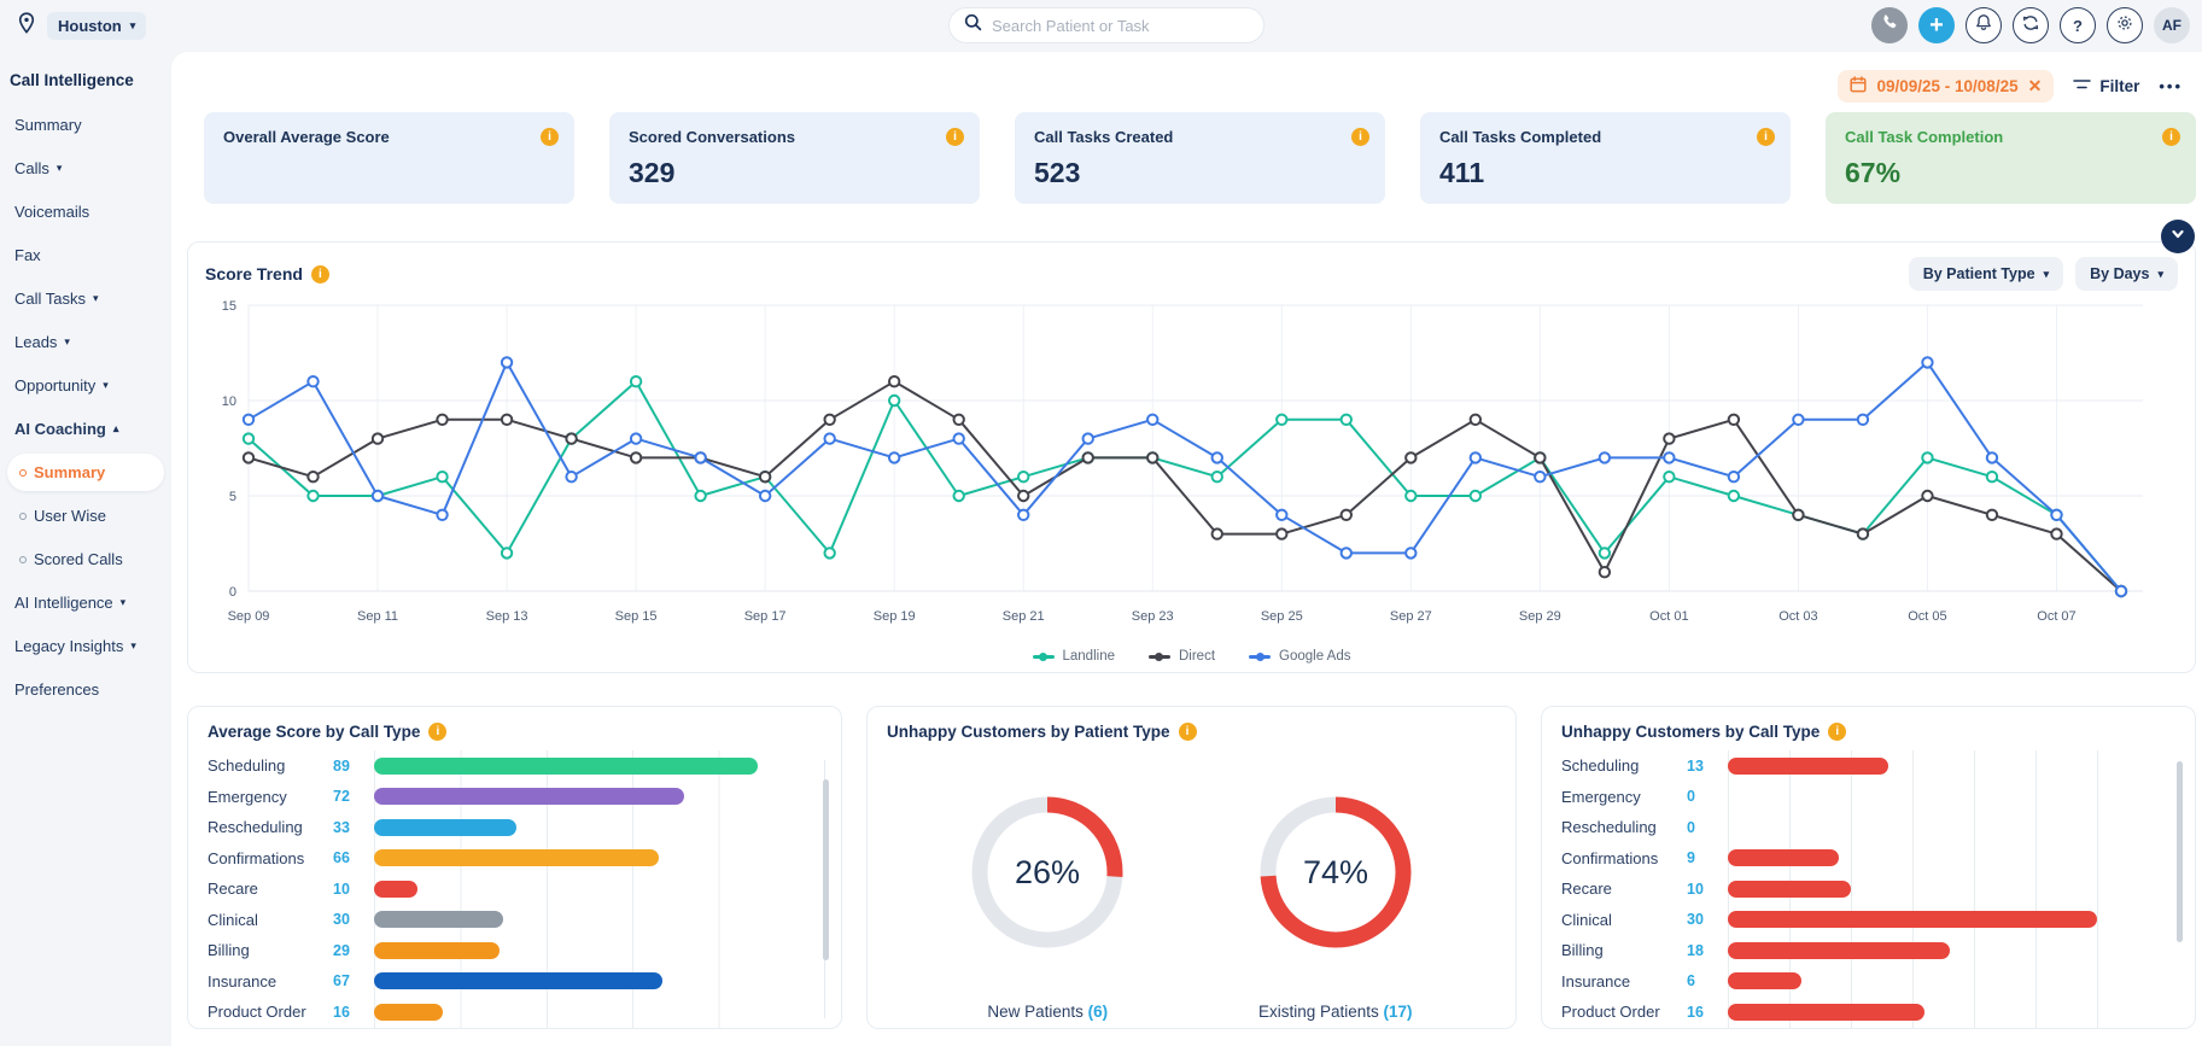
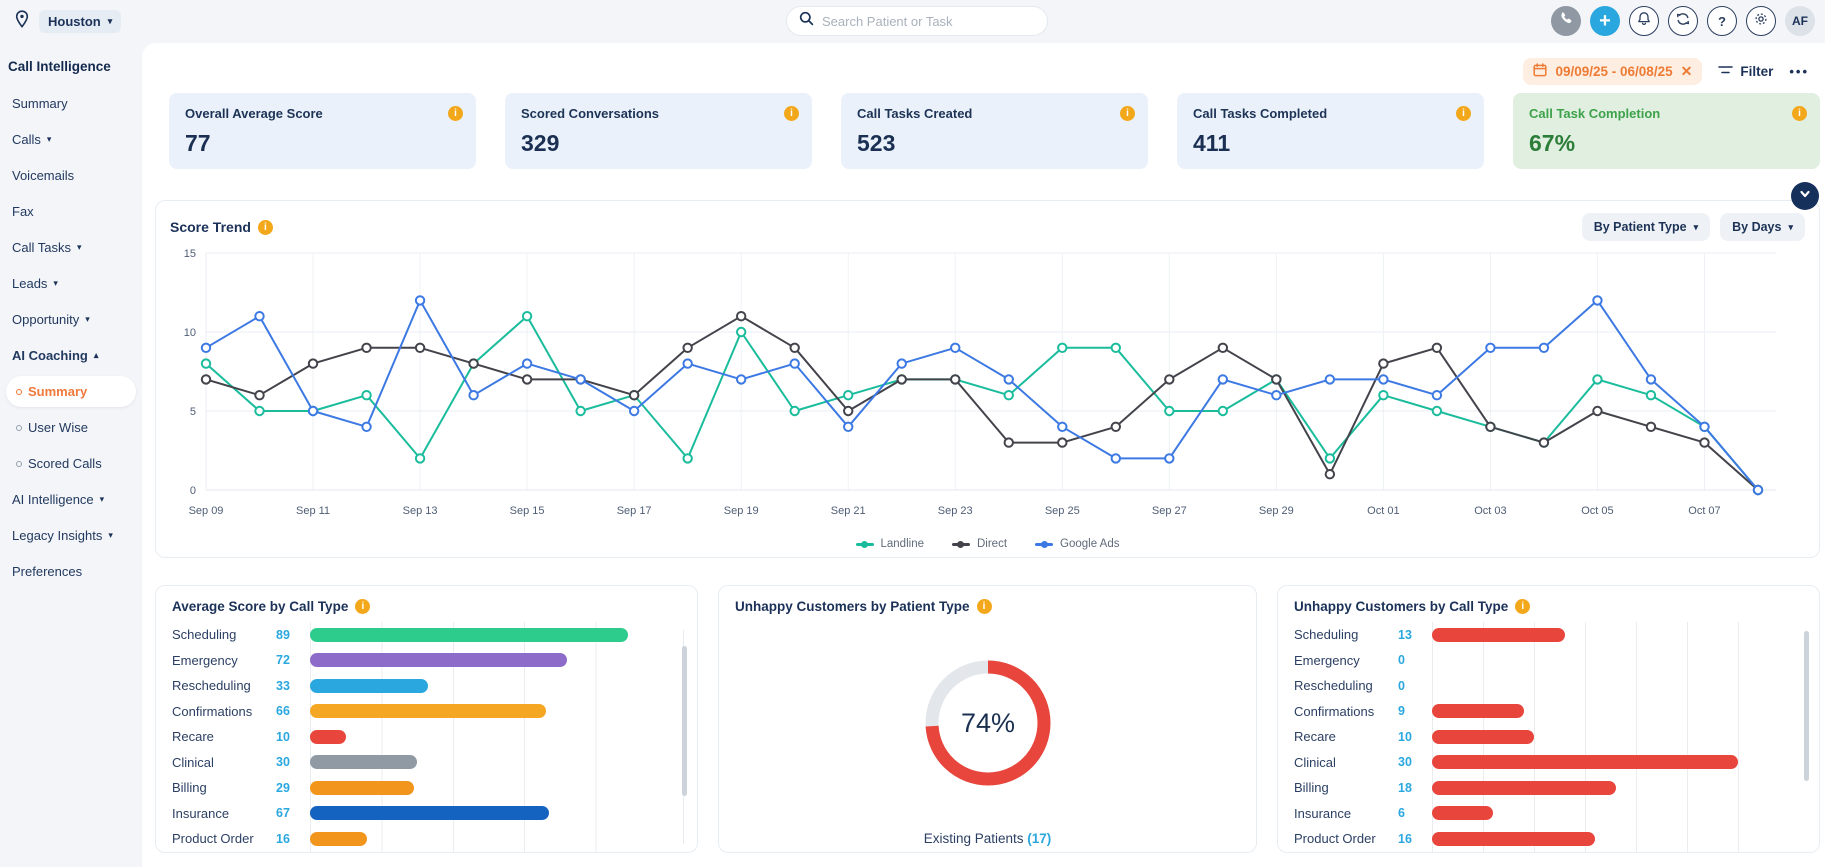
  Houston
  ▾
  Search Patient or Task
  +
  ?
  AF
  Call Intelligence
  Summary
  Calls
  ▾
  Voicemails
  Fax
  Call Tasks
  ▾
  Leads
  ▾
  Opportunity
  ▾
  AI Coaching
  ▴
  Summary
  User Wise
  Scored Calls
  AI Intelligence
  ▾
  Legacy Insights
  ▾
  Preferences
- 09/09/25 - 10/08/25
+ 09/09/25 - 06/08/25
  ✕
  Filter
  •••
  Overall Average Score
+ 77
  i
  Scored Conversations
  329
  i
  Call Tasks Created
  523
  i
  Call Tasks Completed
  411
  i
  Call Task Completion
  67%
  i
  Score Trend
  i
  By Patient Type
  ▾
  By Days
  ▾
  0
  5
  10
  15
  Sep 09
  Sep 11
  Sep 13
  Sep 15
  Sep 17
  Sep 19
  Sep 21
  Sep 23
  Sep 25
  Sep 27
  Sep 29
  Oct 01
  Oct 03
  Oct 05
  Oct 07
  Landline
  Direct
  Google Ads
  Average Score by Call Type
  i
  Scheduling
  89
  Emergency
  72
  Rescheduling
  33
  Confirmations
  66
  Recare
  10
  Clinical
  30
  Billing
  29
  Insurance
  67
  Product Order
  16
  Unhappy Customers by Patient Type
  i
- 26%
- New Patients (6)
  74%
  Existing Patients (17)
  Unhappy Customers by Call Type
  i
  Scheduling
  13
  Emergency
  0
  Rescheduling
  0
  Confirmations
  9
  Recare
  10
  Clinical
  30
  Billing
  18
  Insurance
  6
  Product Order
  16
